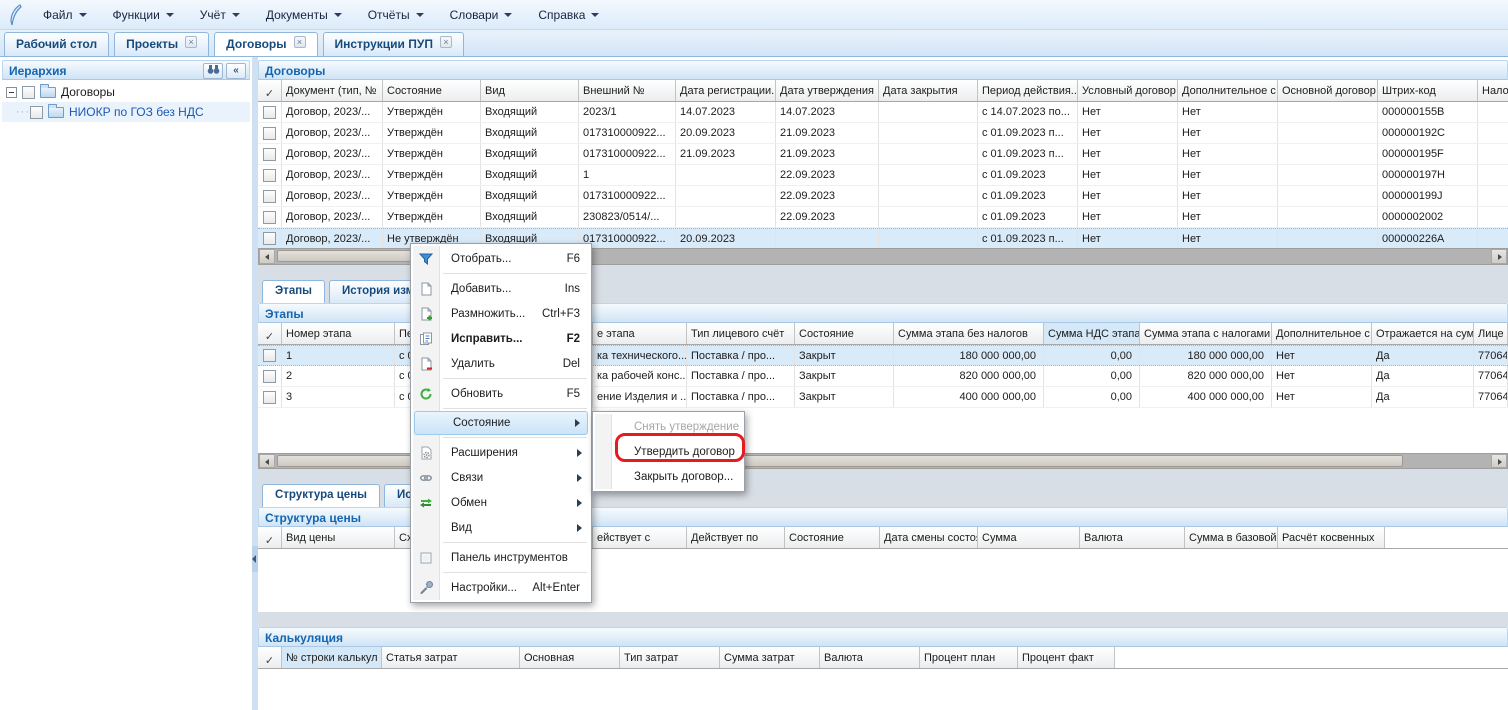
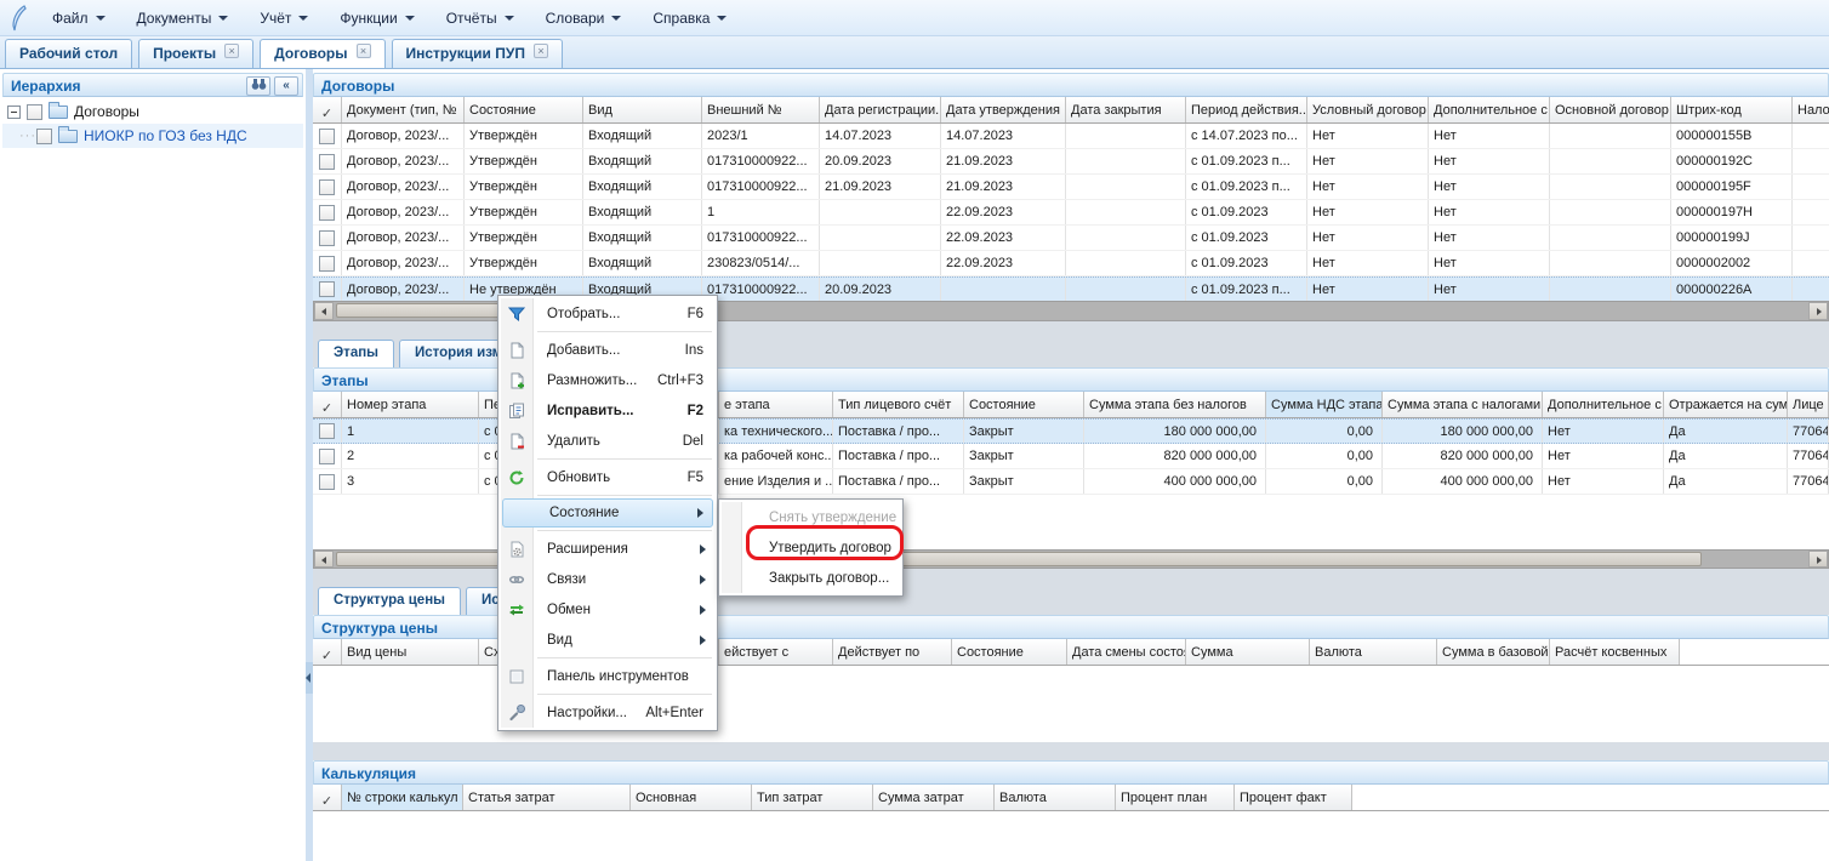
  Файл
- Функции
+ Документы
  Учёт
- Документы
+ Функции
  Отчёты
  Словари
  Справка
  Рабочий стол
  Проекты
  ×
  Договоры
  ×
  Инструкции ПУП
  ×
  Иерархия
  «
  Договоры
  ···
  НИОКР по ГОЗ без НДС
  Договоры
  ✓
  Документ (тип, №
  Состояние
  Вид
  Внешний №
  Дата регистрации.
  Дата утверждения
  Дата закрытия
  Период действия..
  Условный договор
  Дополнительное с
  Основной договор
  Штрих-код
  Нало
  Договор, 2023/...
  Утверждён
  Входящий
  2023/1
  14.07.2023
  14.07.2023
  с 14.07.2023 по...
  Нет
  Нет
  000000155B
  Договор, 2023/...
  Утверждён
  Входящий
  017310000922...
  20.09.2023
  21.09.2023
  с 01.09.2023 п...
  Нет
  Нет
  000000192C
  Договор, 2023/...
  Утверждён
  Входящий
  017310000922...
  21.09.2023
  21.09.2023
  с 01.09.2023 п...
  Нет
  Нет
  000000195F
  Договор, 2023/...
  Утверждён
  Входящий
  1
  22.09.2023
  с 01.09.2023
  Нет
  Нет
  000000197H
  Договор, 2023/...
  Утверждён
  Входящий
  017310000922...
  22.09.2023
  с 01.09.2023
  Нет
  Нет
  000000199J
  Договор, 2023/...
  Утверждён
  Входящий
  230823/0514/...
  22.09.2023
  с 01.09.2023
  Нет
  Нет
  0000002002
  Договор, 2023/...
  Не утверждён
  Входящий
  017310000922...
  20.09.2023
  с 01.09.2023 п...
  Нет
  Нет
  000000226A
  Этапы
  История из
  Этапы
  ✓
  Номер этапа
  е этапа
  Тип лицевого счёт
  Состояние
  Сумма этапа без налогов
  Сумма НДС этапа
  Сумма этапа с налогами
  Дополнительное с
  Отражается на сум
  Лице
  1
  ка технического...
  Поставка / про...
  Закрыт
  180 000 000,00
  0,00
  180 000 000,00
  Нет
  Да
  77064
  2
  ка рабочей конс...
  Поставка / про...
  Закрыт
  820 000 000,00
  0,00
  820 000 000,00
  Нет
  Да
  77064
  3
  ение Изделия и ..
  Поставка / про...
  Закрыт
  400 000 000,00
  0,00
  400 000 000,00
  Нет
  Да
  77064
  Структура цены
  Структура цены
  ✓
  Вид цены
  ействует с
  Действует по
  Состояние
  Дата смены состо
  Сумма
  Валюта
  Сумма в базовой
  Расчёт косвенных
  Калькуляция
  ✓
  № строки калькул
  Статья затрат
  Основная
  Тип затрат
  Сумма затрат
  Валюта
  Процент план
  Процент факт
  Отобрать...
  F6
  Добавить...
  Ins
  Размножить...
  Ctrl+F3
  Исправить...
  F2
  Удалить
  Del
  Обновить
  F5
  Состояние
  Расширения
  Связи
  Обмен
  Вид
  Панель инструментов
  Настройки...
  Alt+Enter
  Снять утверждение
  Утвердить договор
  Закрыть договор...
